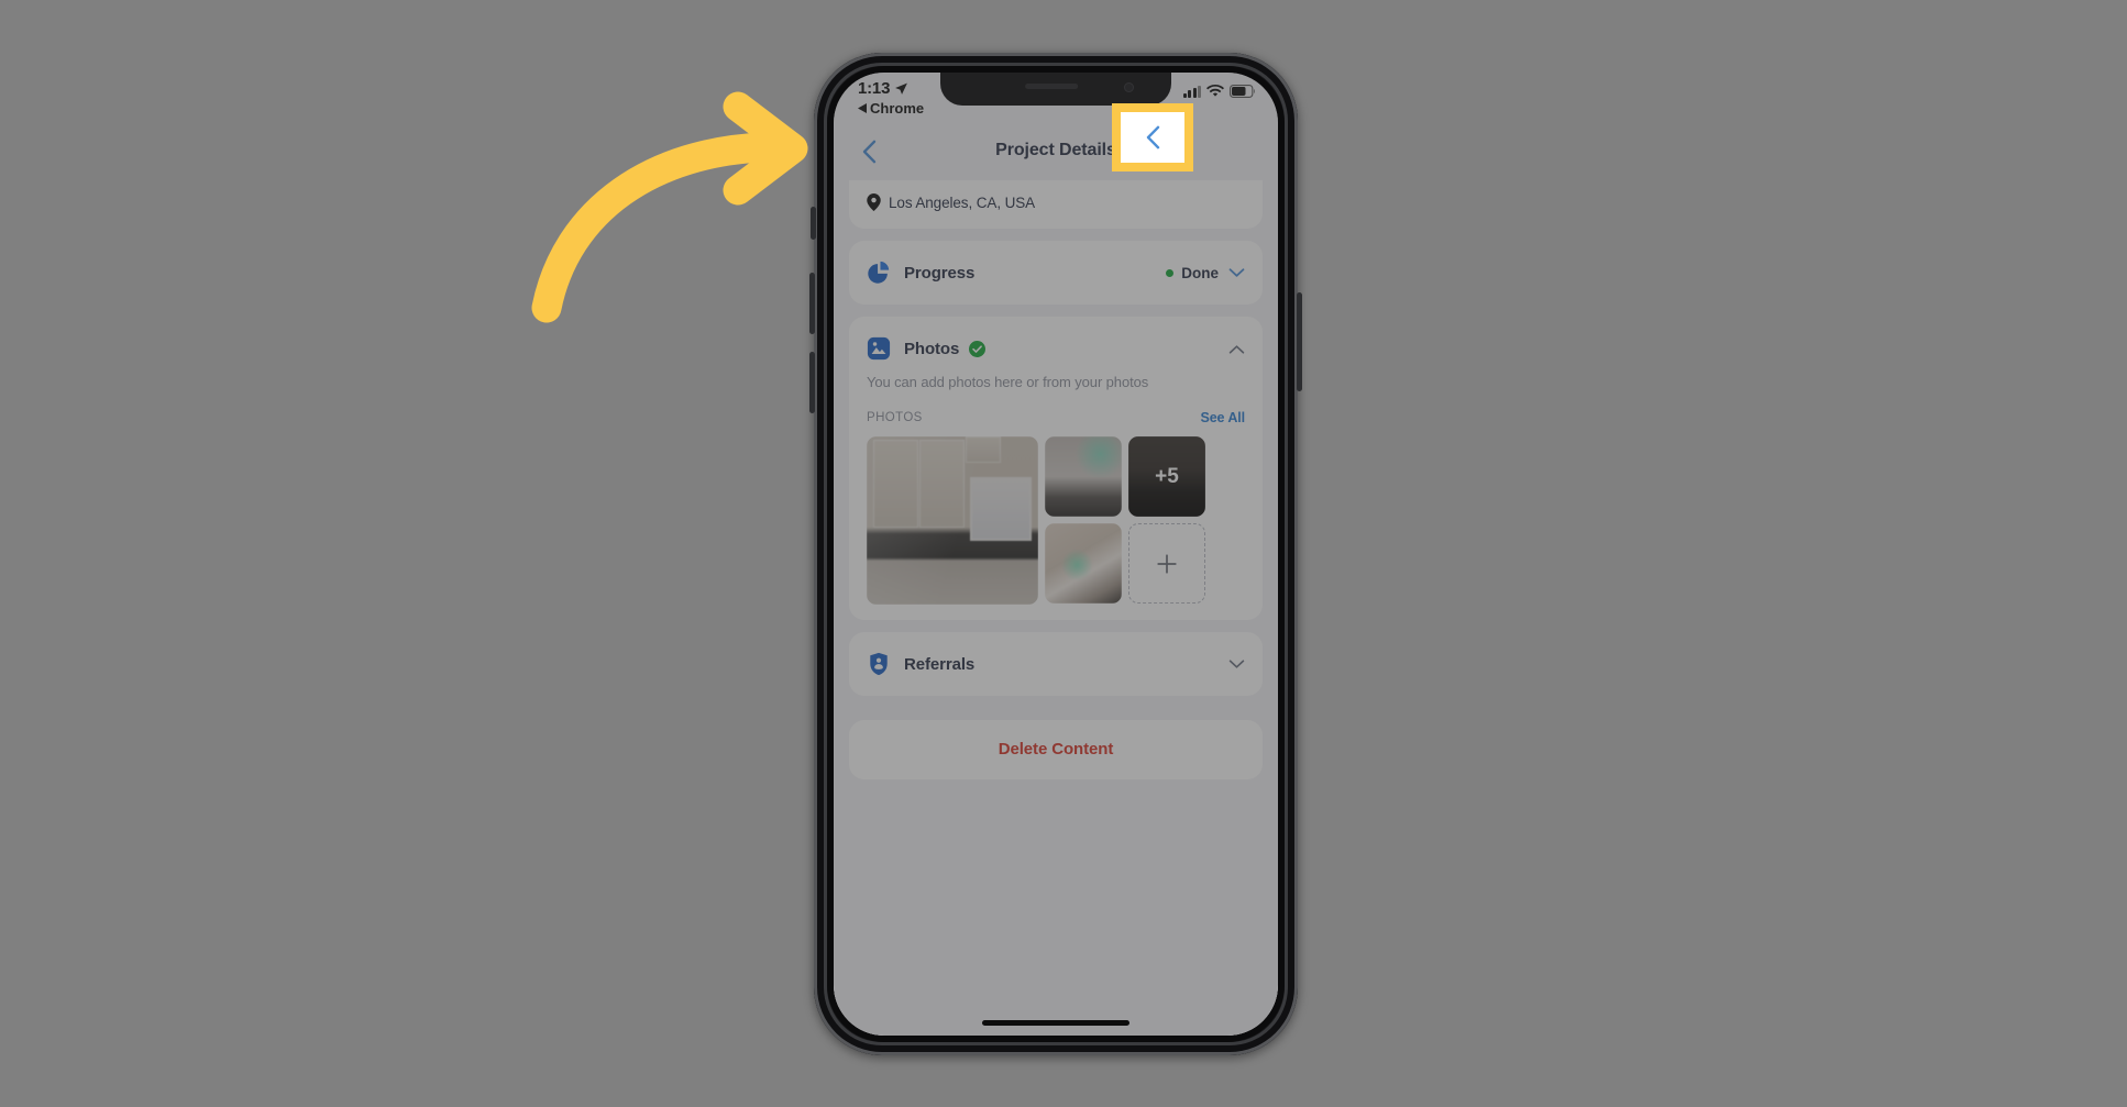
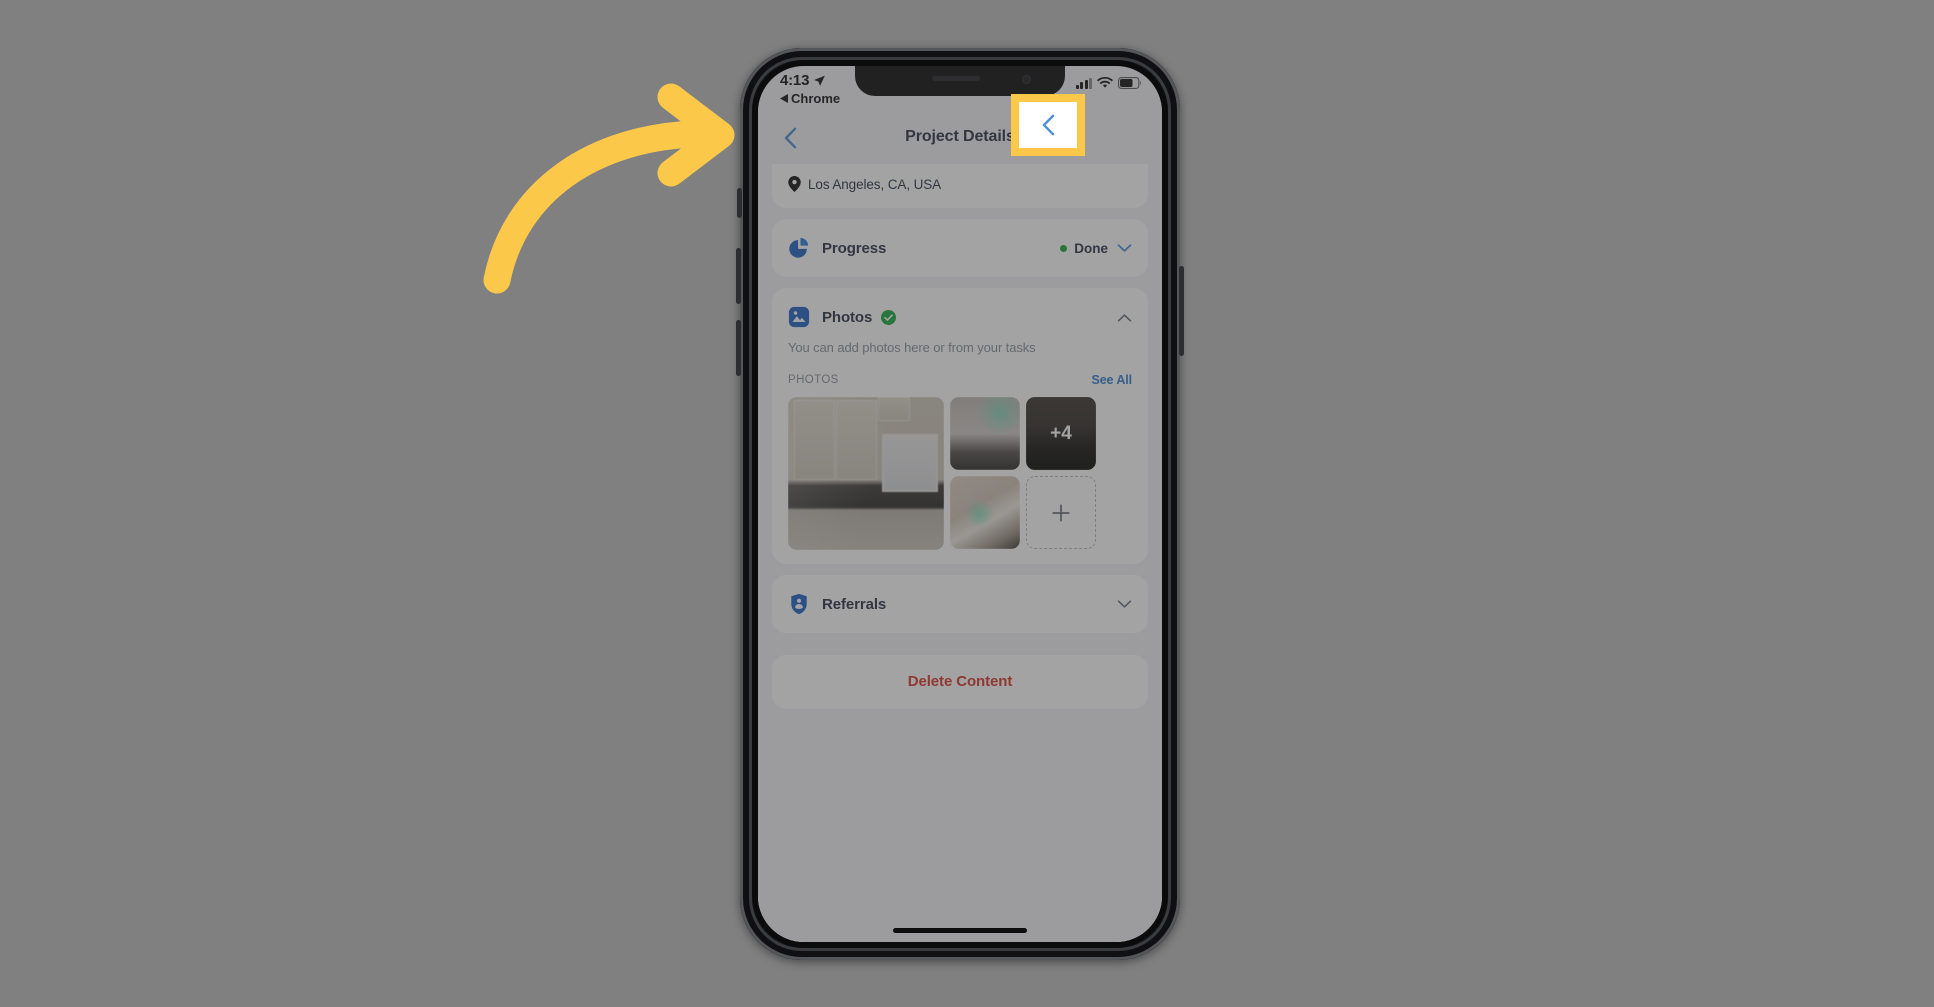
- 1:13
+ 4:13
  Chrome
  Project Detail
  Los Angeles, CA, USA
  Progress
  Done
  Photos
- You can add photos here or from your photos
+ You can add photos here or from your tasks
  PHOTOS
  See All
- +5
+ +4
  Referrals
  Delete Content
